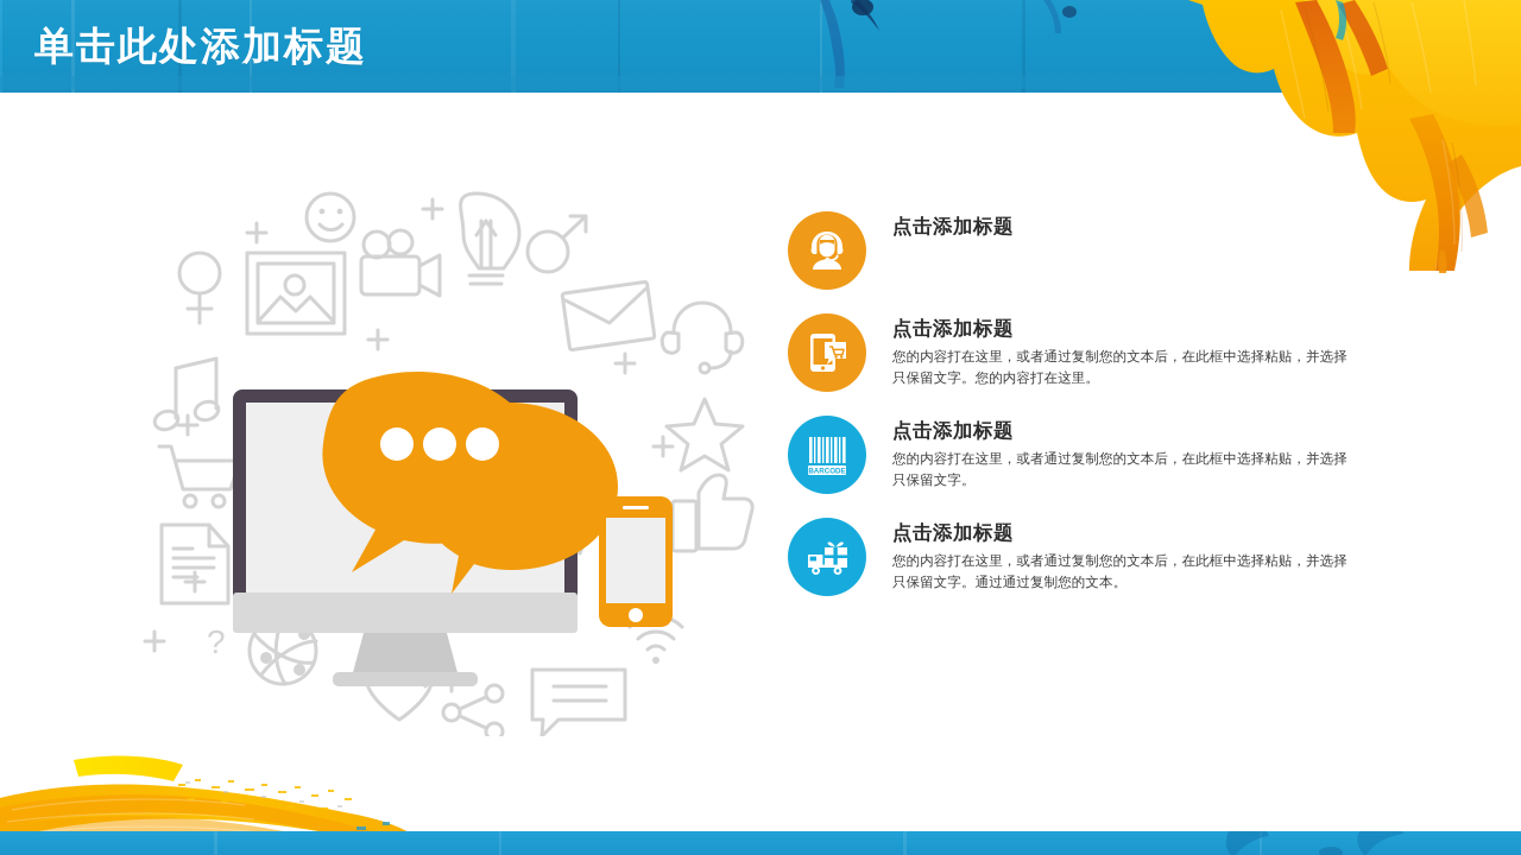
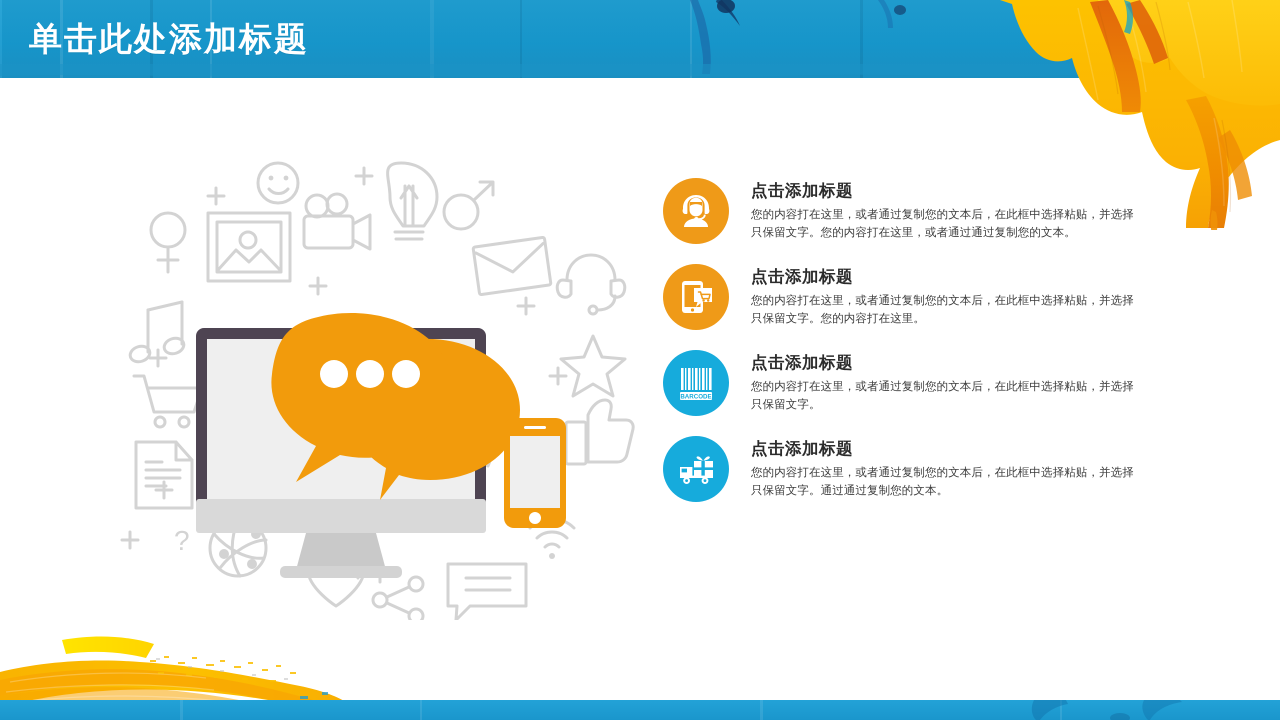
  单击此处添加标题
  ?
  点击添加标题
+ 您的内容打在这里，或者通过复制您的文本后，在此框中选择粘贴，并选择只保留文字。您的内容打在这里，或者通过通过复制您的文本。
  点击添加标题
  您的内容打在这里，或者通过复制您的文本后，在此框中选择粘贴，并选择只保留文字。您的内容打在这里。
  点击添加标题
  您的内容打在这里，或者通过复制您的文本后，在此框中选择粘贴，并选择只保留文字。
  点击添加标题
  您的内容打在这里，或者通过复制您的文本后，在此框中选择粘贴，并选择只保留文字。通过通过复制您的文本。
